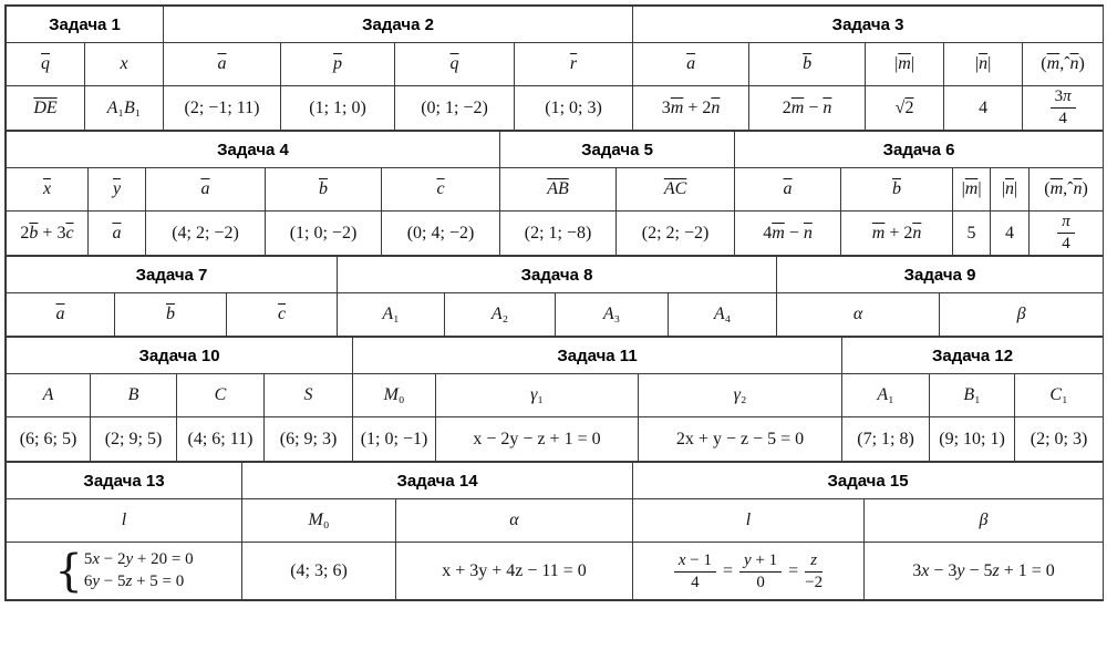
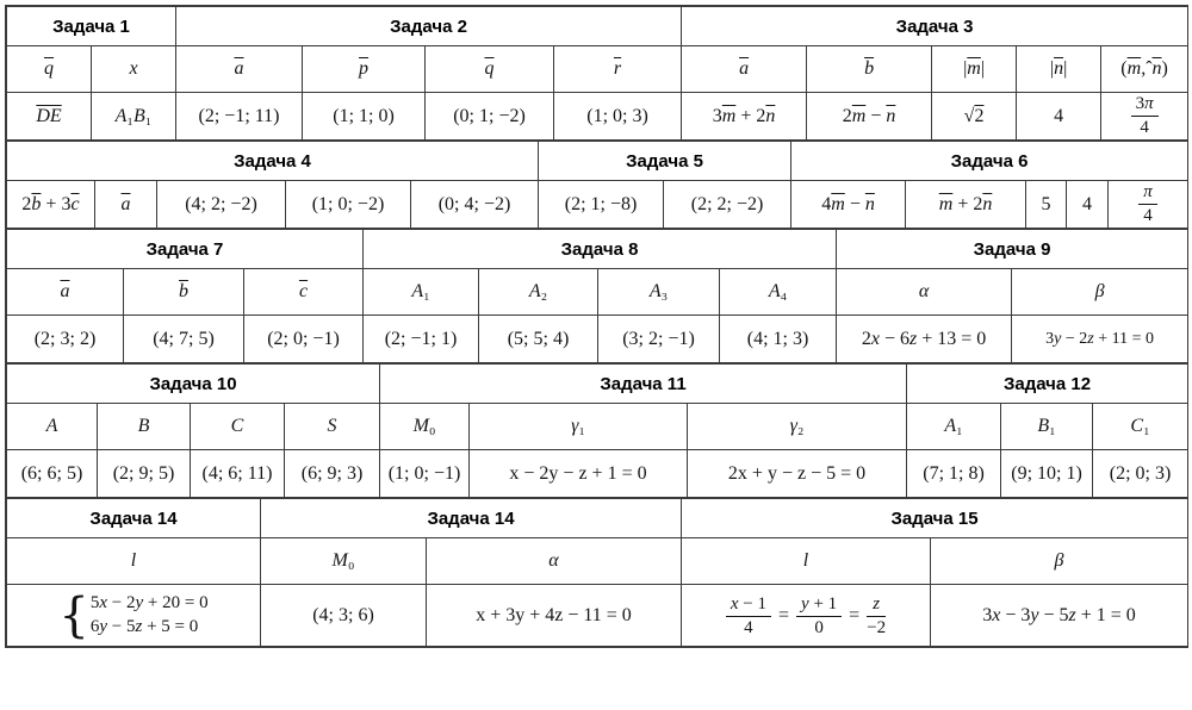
  Задача 1	Задача 2	Задача 3
  q	x	a	p	q	r	a	b	|m|	|n|	(m,ˆn)
  DE	A₁B₁	(2; −1; 11)	(1; 1; 0)	(0; 1; −2)	(1; 0; 3)	3m + 2n	2m − n	√2	4	3π4
  Задача 4	Задача 5	Задача 6
- x	y	a	b	c	AB	AC	a	b	|m|	|n|	(m,ˆn)
  2b + 3c	a	(4; 2; −2)	(1; 0; −2)	(0; 4; −2)	(2; 1; −8)	(2; 2; −2)	4m − n	m + 2n	5	4	π4
  Задача 7	Задача 8	Задача 9
  a	b	c	A₁	A₂	A₃	A₄	α	β
+ (2; 3; 2)	(4; 7; 5)	(2; 0; −1)	(2; −1; 1)	(5; 5; 4)	(3; 2; −1)	(4; 1; 3)	2x − 6z + 13 = 0	3y − 2z + 11 = 0
  Задача 10	Задача 11	Задача 12
  A	B	C	S	M₀	γ₁	γ₂	A₁	B₁	C₁
  (6; 6; 5)	(2; 9; 5)	(4; 6; 11)	(6; 9; 3)	(1; 0; −1)	x − 2y − z + 1 = 0	2x + y − z − 5 = 0	(7; 1; 8)	(9; 10; 1)	(2; 0; 3)
- Задача 13	Задача 14	Задача 15
+ Задача 14	Задача 14	Задача 15
  l	M₀	α	l	β
  {5x − 2y + 20 = 06y − 5z + 5 = 0	(4; 3; 6)	x + 3y + 4z − 11 = 0	x − 14=y + 10=z−2	3x − 3y − 5z + 1 = 0
